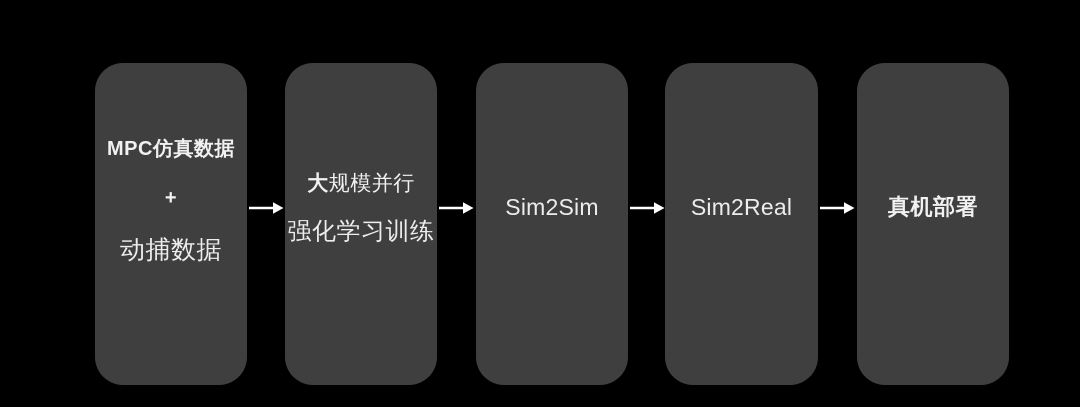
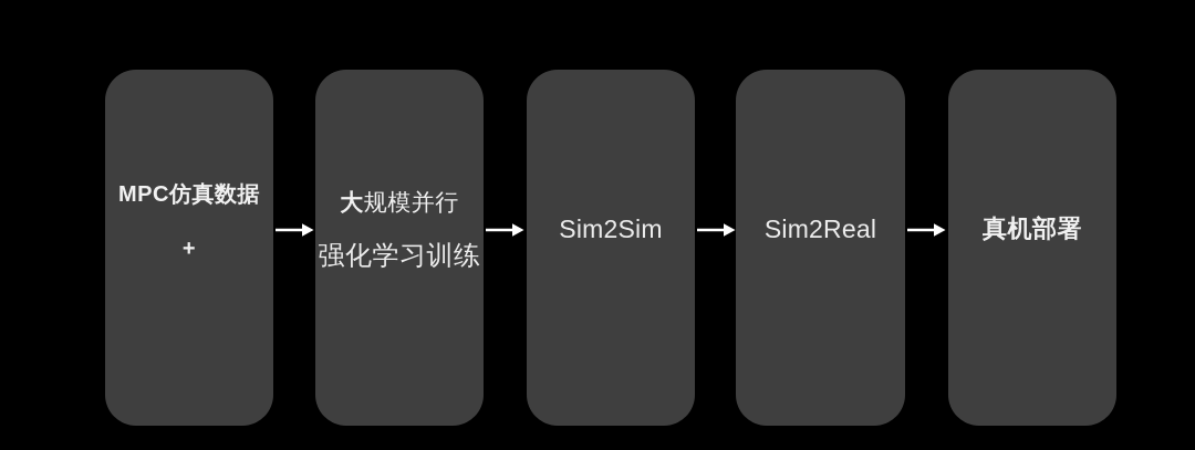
  MPC仿真数据
  +
- 动捕数据
  大规模并行
  强化学习训练
  Sim2Sim
  Sim2Real
  真机部署
